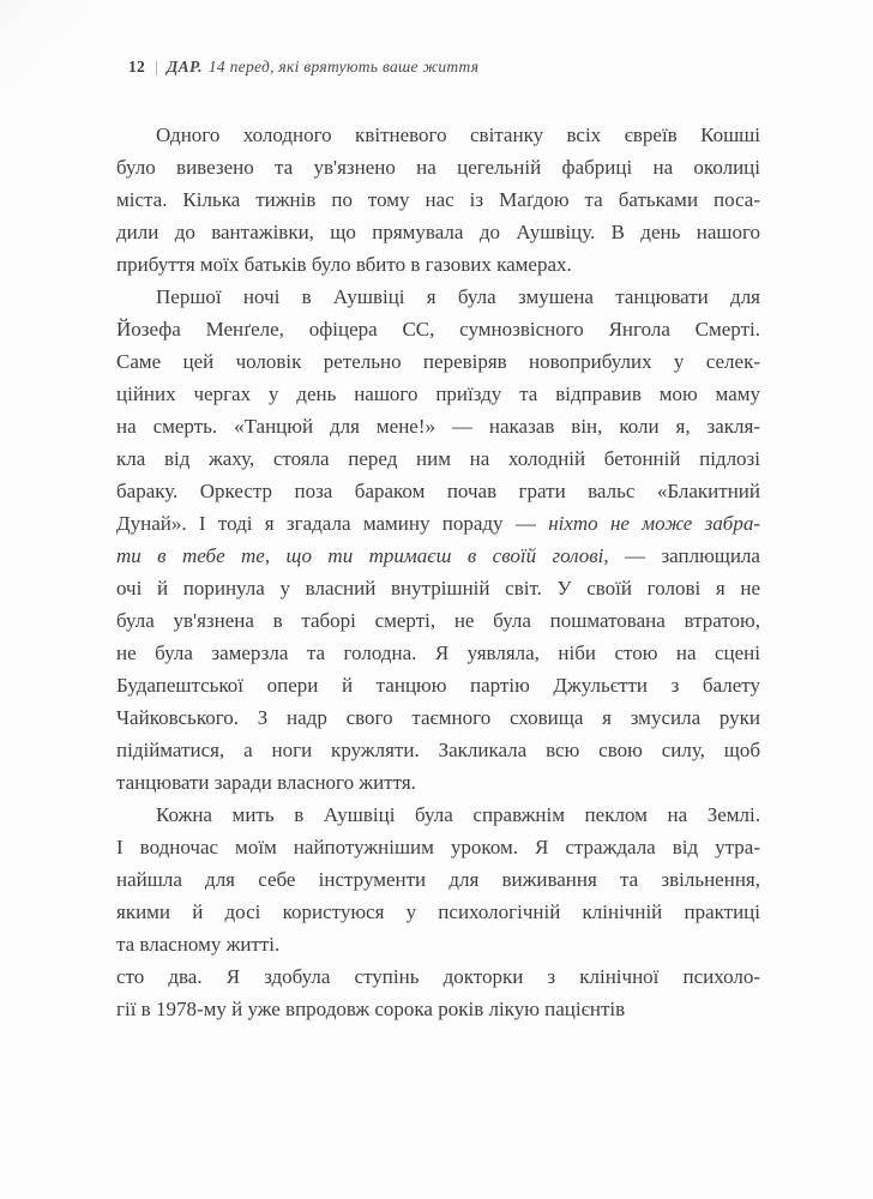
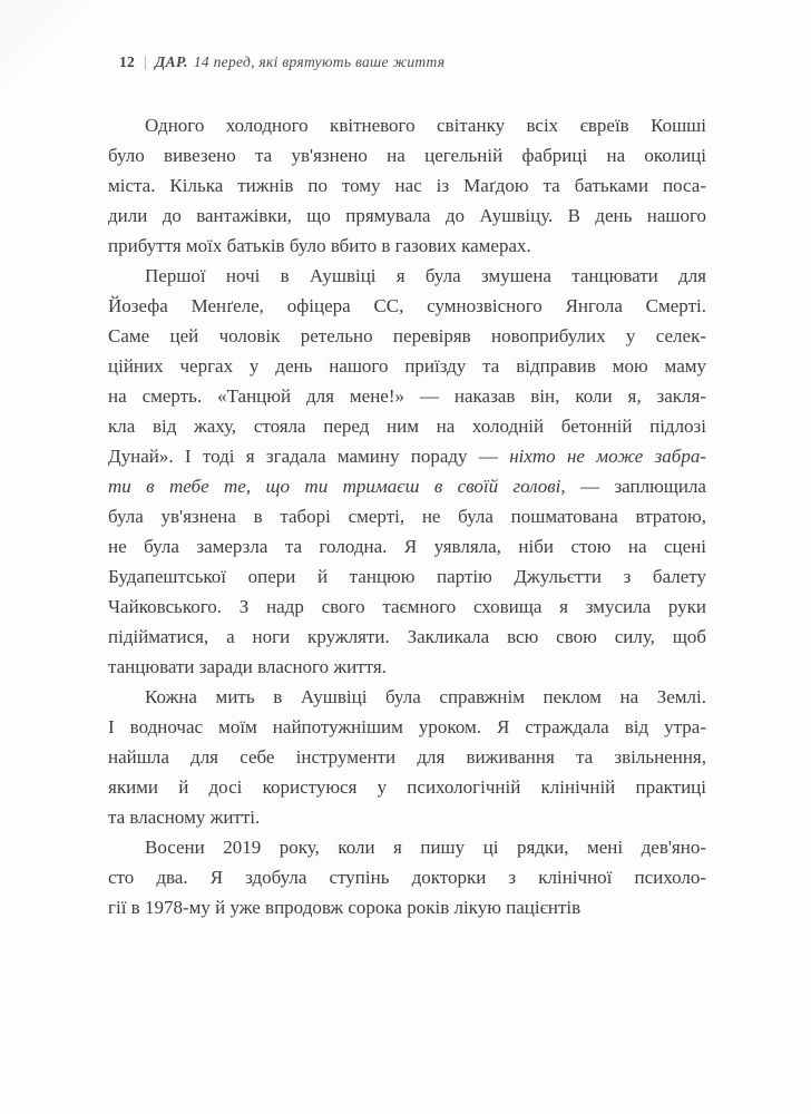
  12 | ДАР. 14 перед, які врятують ваше життя
  Одного холодного квітневого світанку всіх євреїв Кошші
  було вивезено та ув'язнено на цегельній фабриці на околиці
  міста. Кілька тижнів по тому нас із Маґдою та батьками поса-
  дили до вантажівки, що прямувала до Аушвіцу. В день нашого
  прибуття моїх батьків було вбито в газових камерах.
  Першої ночі в Аушвіці я була змушена танцювати для
  Йозефа Менґеле, офіцера СС, сумнозвісного Янгола Смерті.
  Саме цей чоловік ретельно перевіряв новоприбулих у селек-
  ційних чергах у день нашого приїзду та відправив мою маму
  на смерть. «Танцюй для мене!» — наказав він, коли я, закля-
  кла від жаху, стояла перед ним на холодній бетонній підлозі
- бараку. Оркестр поза бараком почав грати вальс «Блакитний
  Дунай». І тоді я згадала мамину пораду — ніхто не може забра-
  ти в тебе те, що ти тримаєш в своїй голові, — заплющила
- очі й поринула у власний внутрішній світ. У своїй голові я не
  була ув'язнена в таборі смерті, не була пошматована втратою,
  не була замерзла та голодна. Я уявляла, ніби стою на сцені
  Будапештської опери й танцюю партію Джульєтти з балету
  Чайковського. З надр свого таємного сховища я змусила руки
  підійматися, а ноги кружляти. Закликала всю свою силу, щоб
  танцювати заради власного життя.
  Кожна мить в Аушвіці була справжнім пеклом на Землі.
  І водночас моїм найпотужнішим уроком. Я страждала від утра-
  найшла для себе інструменти для виживання та звільнення,
  якими й досі користуюся у психологічній клінічній практиці
  та власному житті.
+ Восени 2019 року, коли я пишу ці рядки, мені дев'яно-
  сто два. Я здобула ступінь докторки з клінічної психоло-
  гії в 1978-му й уже впродовж сорока років лікую пацієнтів
